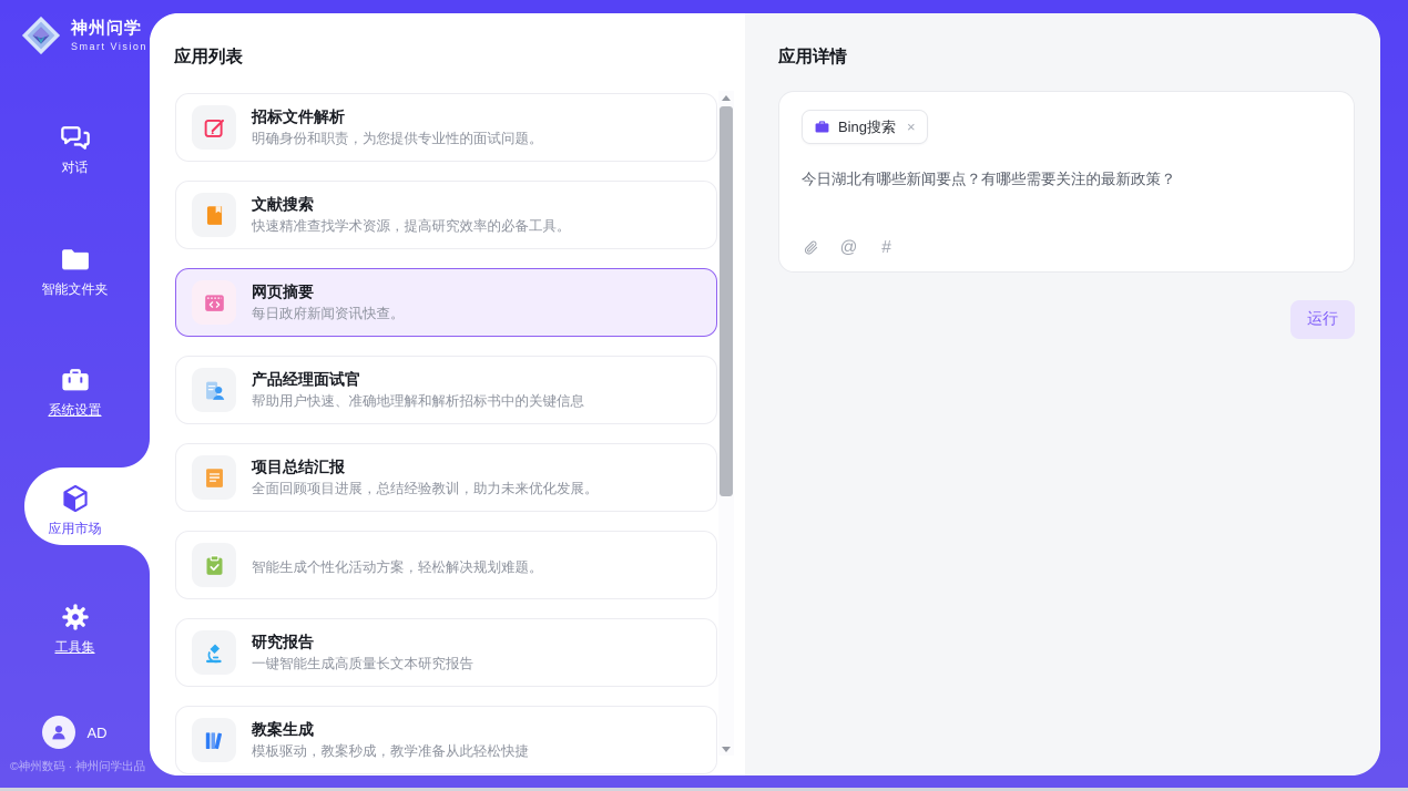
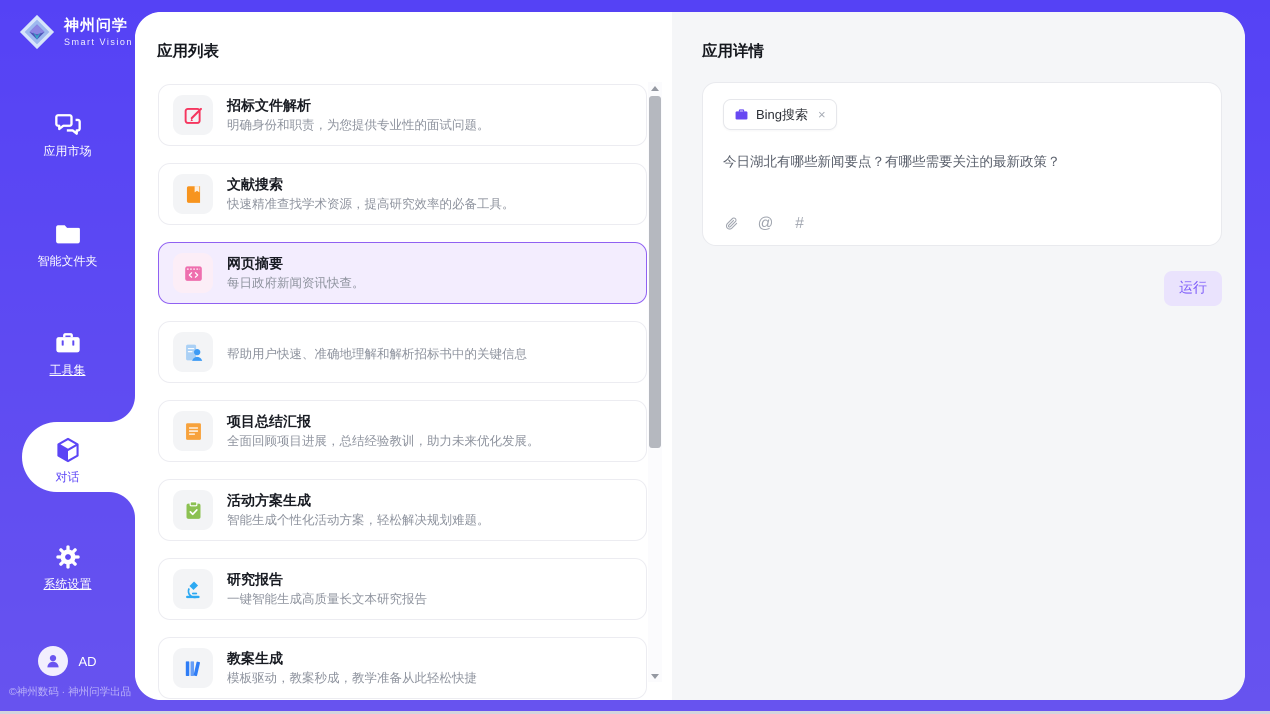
  神州问学
  Smart Vision
- 对话
+ 应用市场
  智能文件夹
- 系统设置
+ 工具集
- 应用市场
+ 对话
- 工具集
+ 系统设置
  AD
  ©神州数码 · 神州问学出品
  应用列表
  招标文件解析
  明确身份和职责，为您提供专业性的面试问题。
  文献搜索
  快速精准查找学术资源，提高研究效率的必备工具。
  网页摘要
  每日政府新闻资讯快查。
- 产品经理面试官
  帮助用户快速、准确地理解和解析招标书中的关键信息
  项目总结汇报
  全面回顾项目进展，总结经验教训，助力未来优化发展。
+ 活动方案生成
  智能生成个性化活动方案，轻松解决规划难题。
  研究报告
  一键智能生成高质量长文本研究报告
  教案生成
  模板驱动，教案秒成，教学准备从此轻松快捷
  应用详情
  Bing搜索
  ×
  今日湖北有哪些新闻要点？有哪些需要关注的最新政策？
  @
  #
  运行
